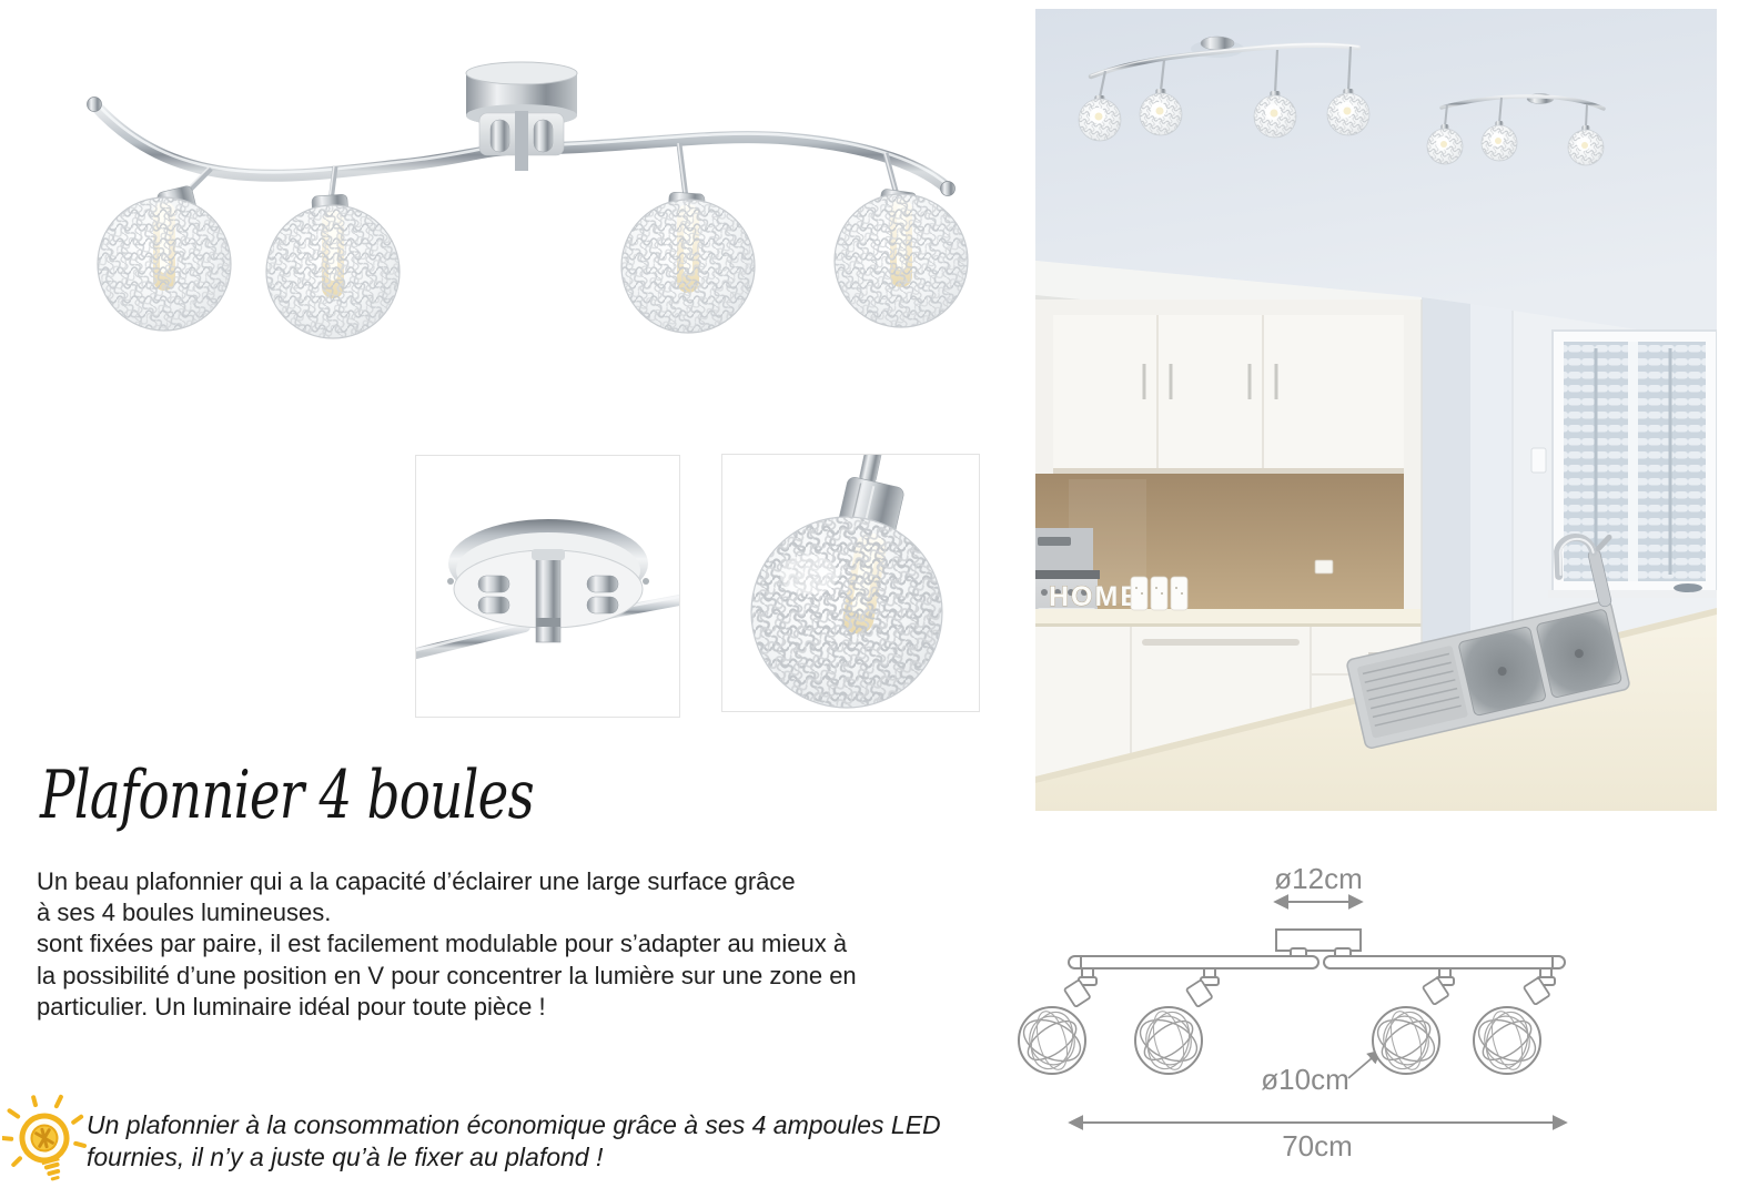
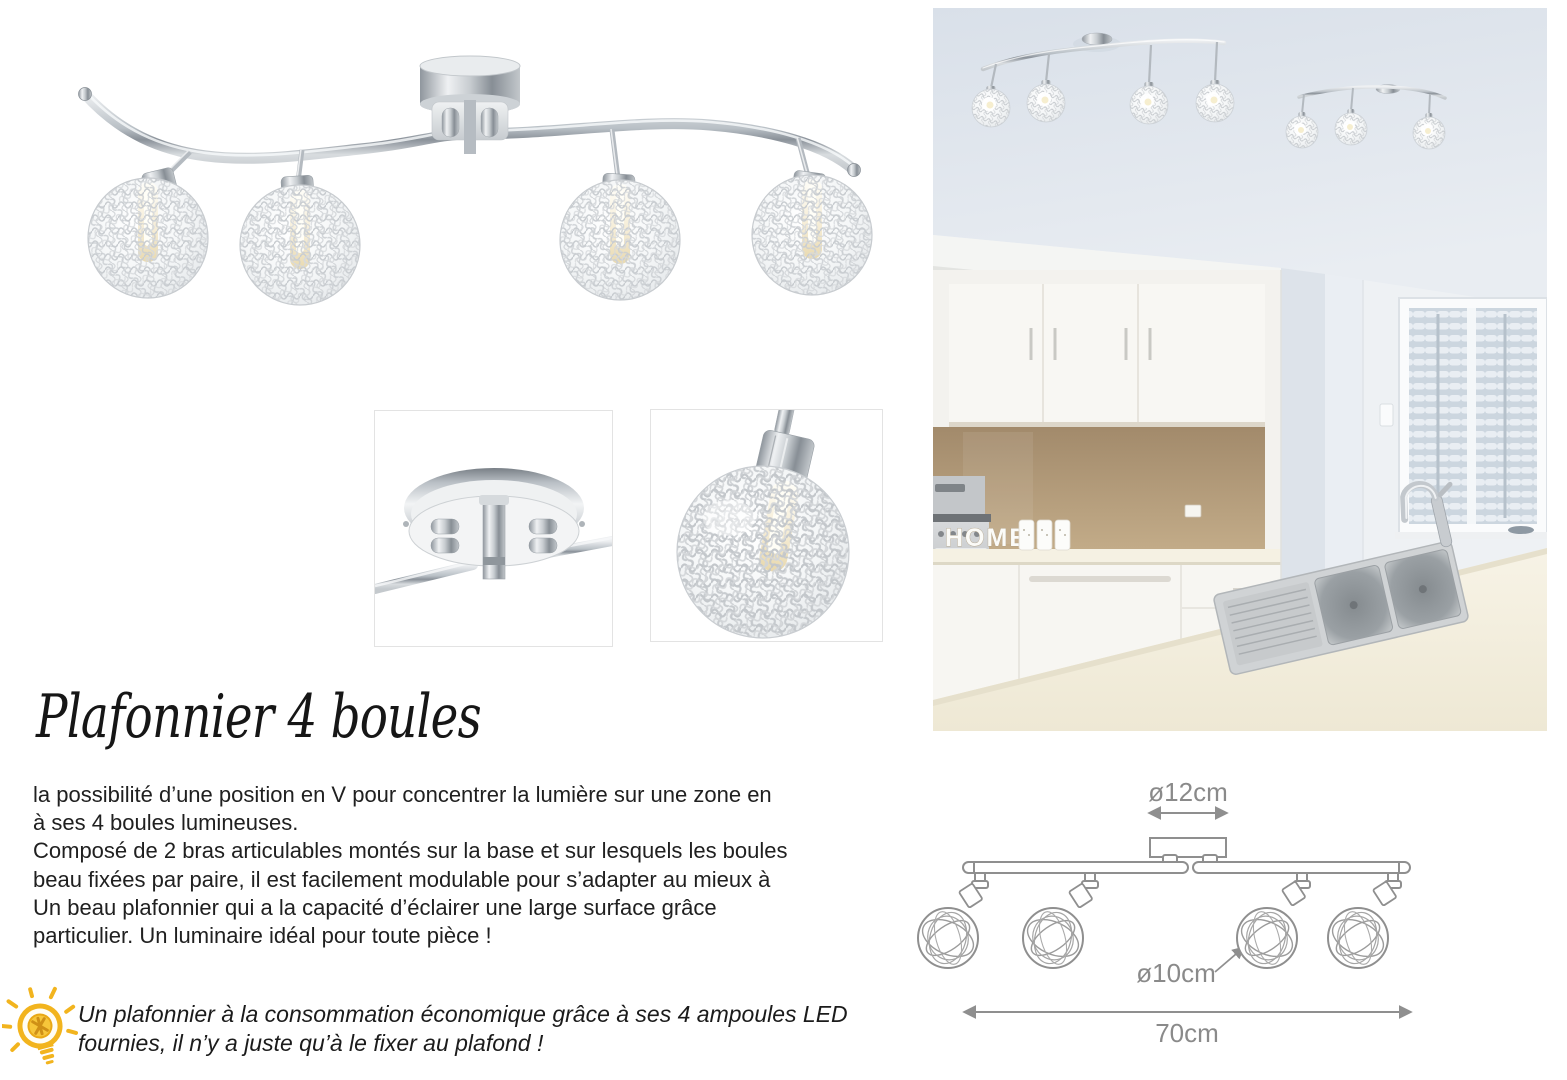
  HOM
  Plafonnier 4 boules
- Un beau plafonnier qui a la capacité d’éclairer une large surface grâce
+ la possibilité d’une position en V pour concentrer la lumière sur une zone en
  à ses 4 boules lumineuses.
+ Composé de 2 bras articulables montés sur la base et sur lesquels les boules
- sont fixées par paire, il est facilement modulable pour s’adapter au mieux à
+ beau fixées par paire, il est facilement modulable pour s’adapter au mieux à
- la possibilité d’une position en V pour concentrer la lumière sur une zone en
+ Un beau plafonnier qui a la capacité d’éclairer une large surface grâce
  particulier. Un luminaire idéal pour toute pièce !
  Un plafonnier à la consommation économique grâce à ses 4 ampoules LED
  fournies, il n’y a juste qu’à le fixer au plafond !
  ø12cm
  ø10cm
  70cm
